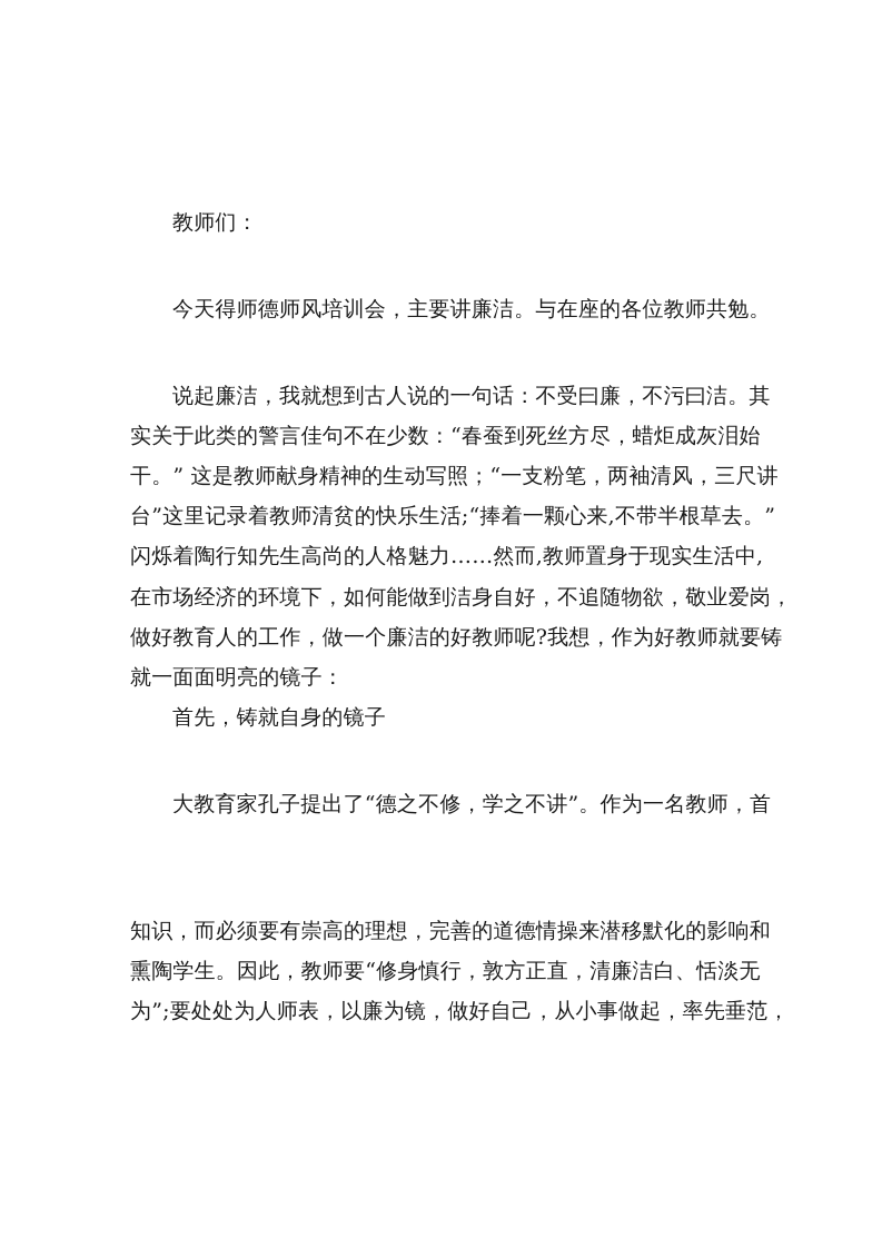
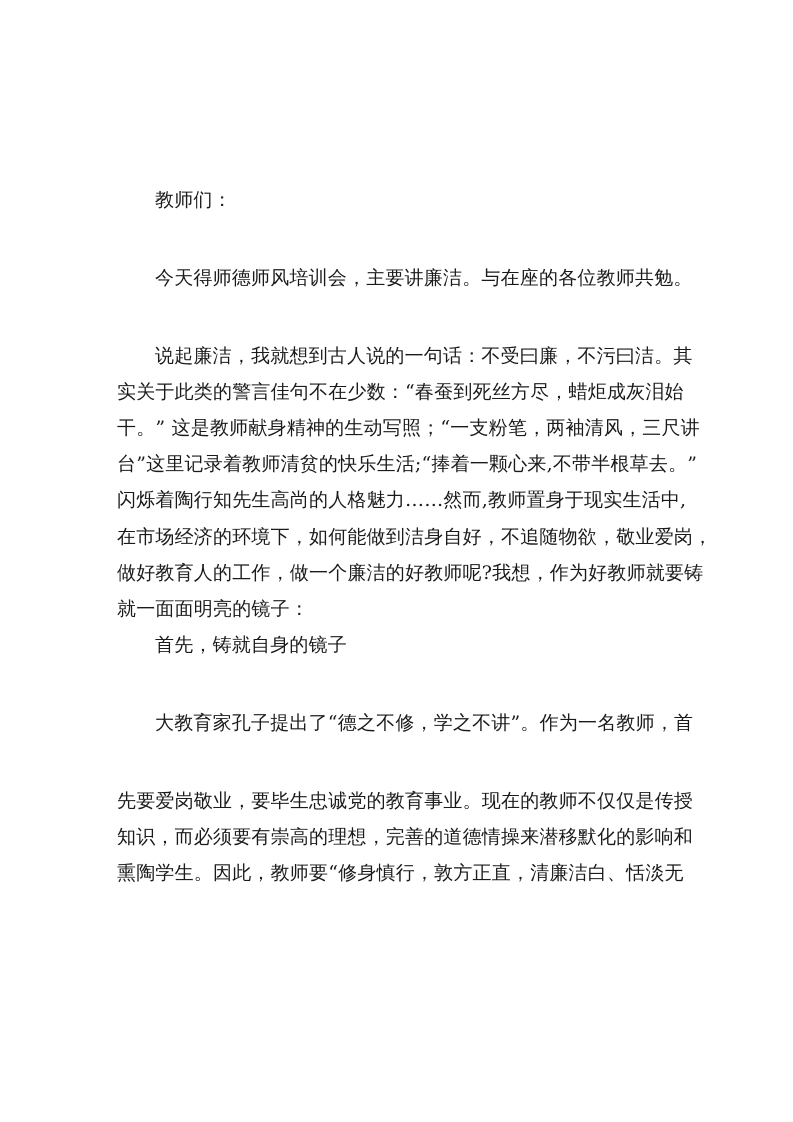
  教师们：
  今天得师德师风培训会，主要讲廉洁。与在座的各位教师共勉。
  说起廉洁，我就想到古人说的一句话：不受曰廉，不污曰洁。其
  实关于此类的警言佳句不在少数：“春蚕到死丝方尽，蜡炬成灰泪始
  干。” 这是教师献身精神的生动写照；“一支粉笔，两袖清风，三尺讲
  台”这里记录着教师清贫的快乐生活;“捧着一颗心来,不带半根草去。”
  闪烁着陶行知先生高尚的人格魅力……然而,教师置身于现实生活中,
  在市场经济的环境下，如何能做到洁身自好，不追随物欲，敬业爱岗，
  做好教育人的工作，做一个廉洁的好教师呢?我想，作为好教师就要铸
  就一面面明亮的镜子：
  首先，铸就自身的镜子
  大教育家孔子提出了“德之不修，学之不讲”。作为一名教师，首
+ 先要爱岗敬业，要毕生忠诚党的教育事业。现在的教师不仅仅是传授
  知识，而必须要有崇高的理想，完善的道德情操来潜移默化的影响和
  熏陶学生。因此，教师要“修身慎行，敦方正直，清廉洁白、恬淡无
- 为”;要处处为人师表，以廉为镜，做好自己，从小事做起，率先垂范，
